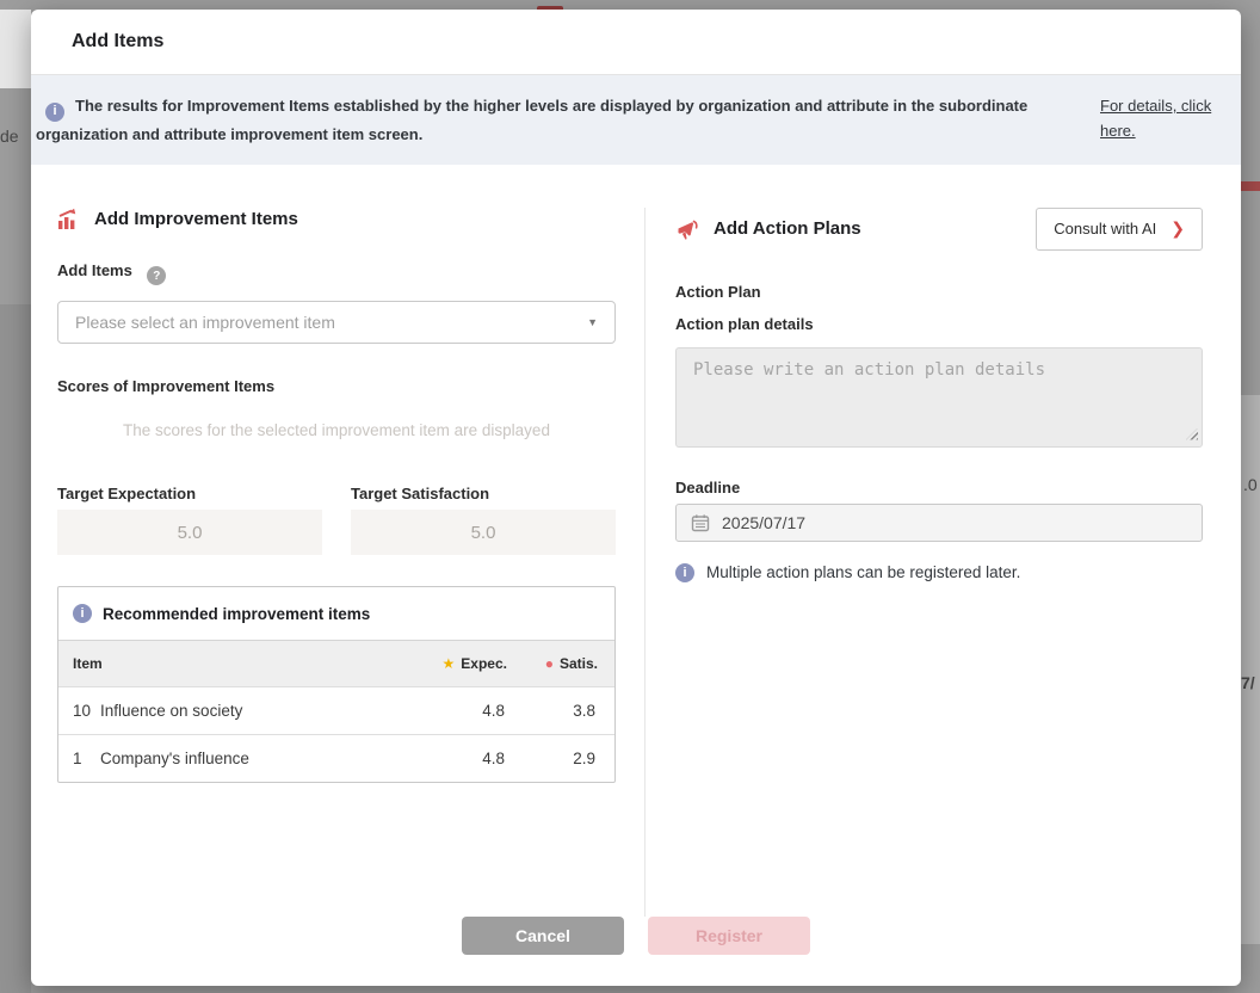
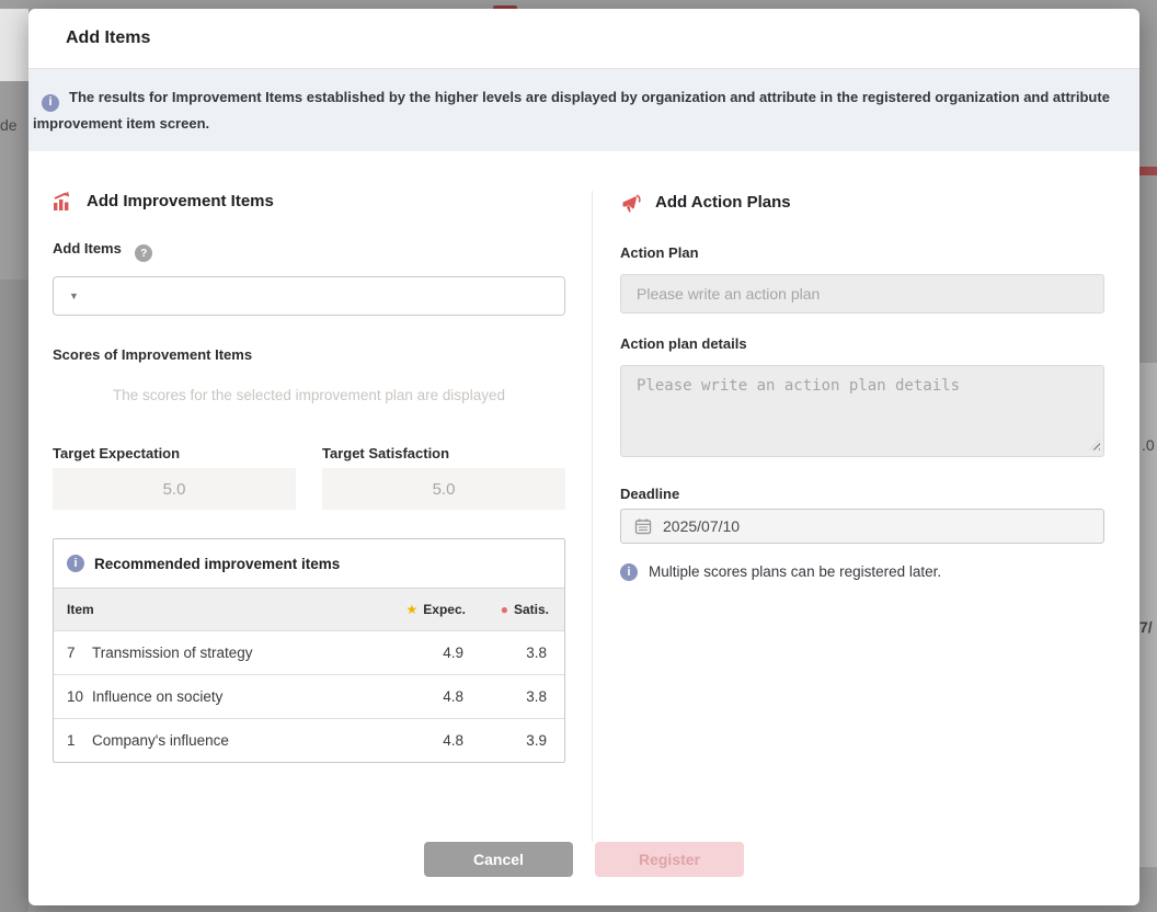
  de
  .0
  7/
  Add Items
- i The results for Improvement Items established by the higher levels are displayed by organization and attribute in the subordinate organization and attribute improvement item screen.
+ i The results for Improvement Items established by the higher levels are displayed by organization and attribute in the registered organization and attribute improvement item screen.
- For details, click here.
  Add Improvement Items
  Add Items ?
- Please select an improvement item
  ▼
  Scores of Improvement Items
- The scores for the selected improvement item are displayed
+ The scores for the selected improvement plan are displayed
  Target Expectation
  5.0
  Target Satisfaction
  5.0
  i
  Recommended improvement items
  Item	★ Expec.	● Satis.
+ 7 Transmission of strategy	4.9	3.8
  10 Influence on society	4.8	3.8
- 1 Company's influence	4.8	2.9
+ 1 Company's influence	4.8	3.9
  Add Action Plans
- Consult with AI
- ❯
  Action Plan
+ Please write an action plan
  Action plan details
  Please write an action plan details
  Deadline
- 2025/07/17
+ 2025/07/10
  i
- Multiple action plans can be registered later.
+ Multiple scores plans can be registered later.
  Cancel
  Register
